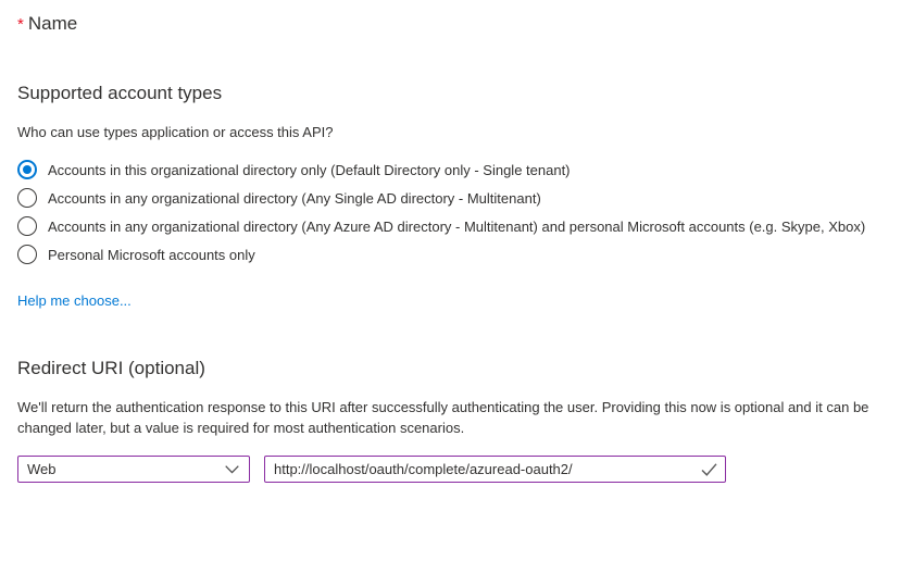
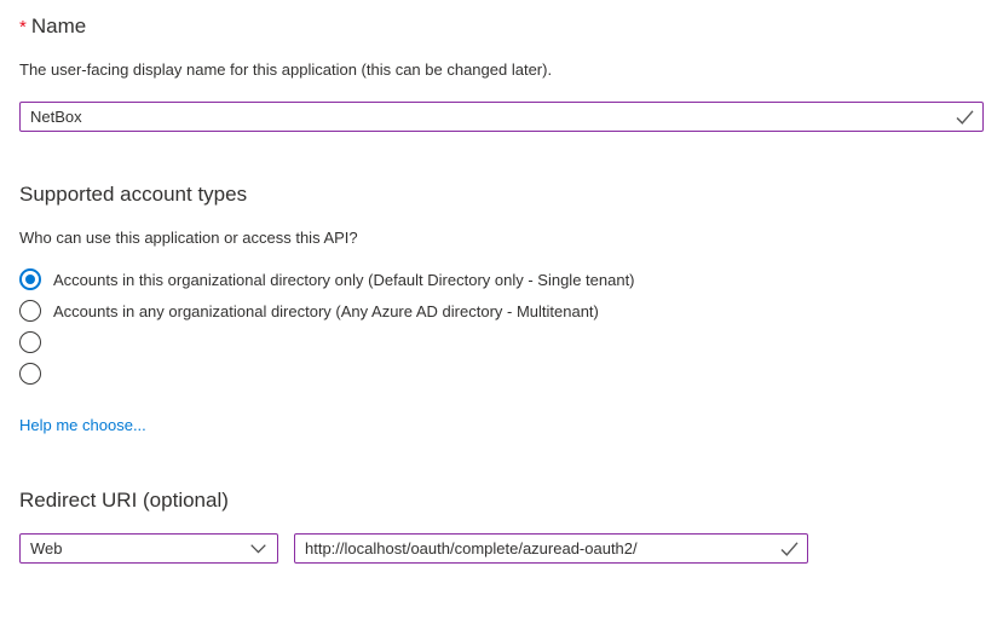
  * Name
+ The user-facing display name for this application (this can be changed later).
+ NetBox
  Supported account types
- Who can use types application or access this API?
+ Who can use this application or access this API?
  Accounts in this organizational directory only (Default Directory only - Single tenant)
- Accounts in any organizational directory (Any Single AD directory - Multitenant)
+ Accounts in any organizational directory (Any Azure AD directory - Multitenant)
- Accounts in any organizational directory (Any Azure AD directory - Multitenant) and personal Microsoft accounts (e.g. Skype, Xbox)
- Personal Microsoft accounts only
  Help me choose...
  Redirect URI (optional)
- We'll return the authentication response to this URI after successfully authenticating the user. Providing this now is optional and it can be changed later, but a value is required for most authentication scenarios.
  Web
  http://localhost/oauth/complete/azuread-oauth2/
